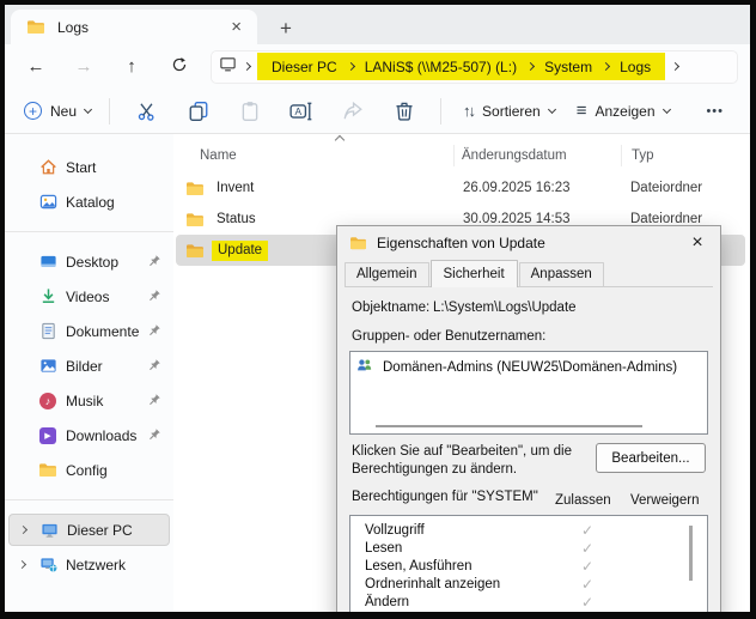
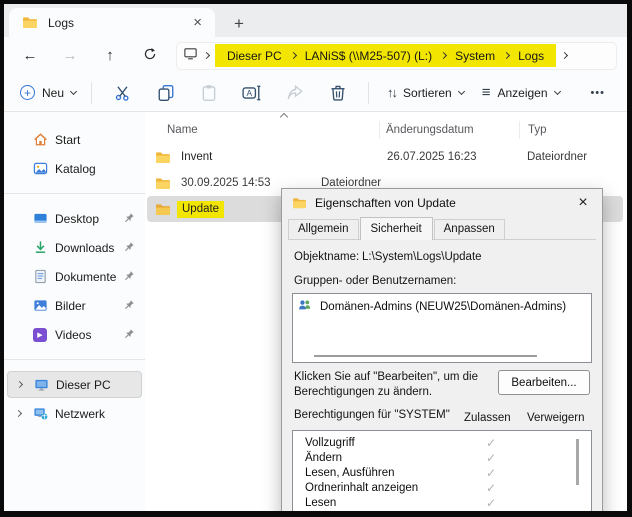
  Logs
  ×
  +
  ←
  →
  ↑
  Dieser PC
  LANiS$ (\\M25-507) (L:)
  System
  Logs
  +
  Neu
  A
  ↑↓
  Sortieren
  ≡
  Anzeigen
  •••
  Start
  Katalog
  Desktop
- Videos
+ Downloads
  Dokumente
  Bilder
- ♪
- Musik
- Downloads
+ Videos
- Config
  Dieser PC
  Netzwerk
  Name
  Änderungsdatum
  Typ
  Invent
- 26.09.2025 16:23
+ 26.07.2025 16:23
  Dateiordner
- Status
  30.09.2025 14:53
  Dateiordner
  Update
  Eigenschaften von Update
  ×
  Allgemein
  Sicherheit
  Anpassen
  Objektname:
  L:\System\Logs\Update
  Gruppen- oder Benutzernamen:
  Domänen-Admins (NEUW25\Domänen-Admins)
  Klicken Sie auf "Bearbeiten", um die
  Berechtigungen zu ändern.
  Bearbeiten...
  Berechtigungen für "SYSTEM"
  Zulassen
  Verweigern
  Vollzugriff
  ✓
- Lesen
+ Ändern
  ✓
  Lesen, Ausführen
  ✓
  Ordnerinhalt anzeigen
  ✓
- Ändern
+ Lesen
  ✓
